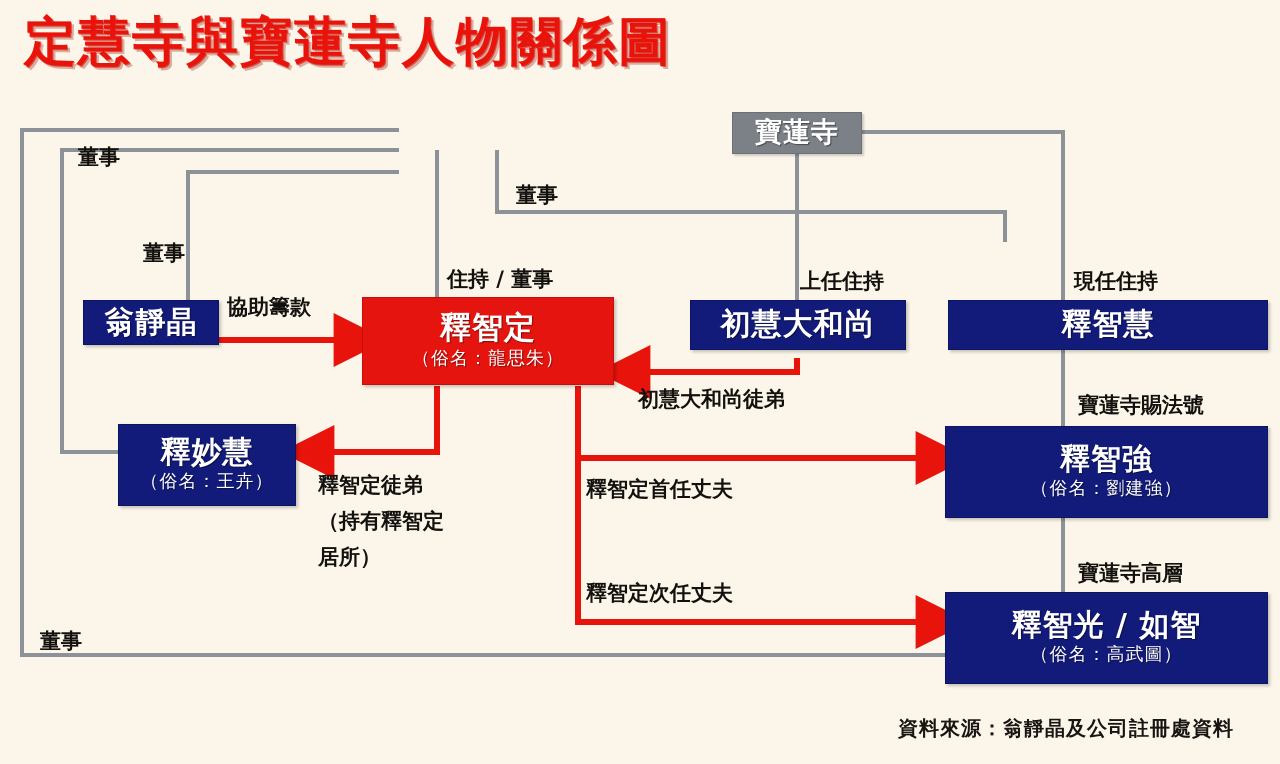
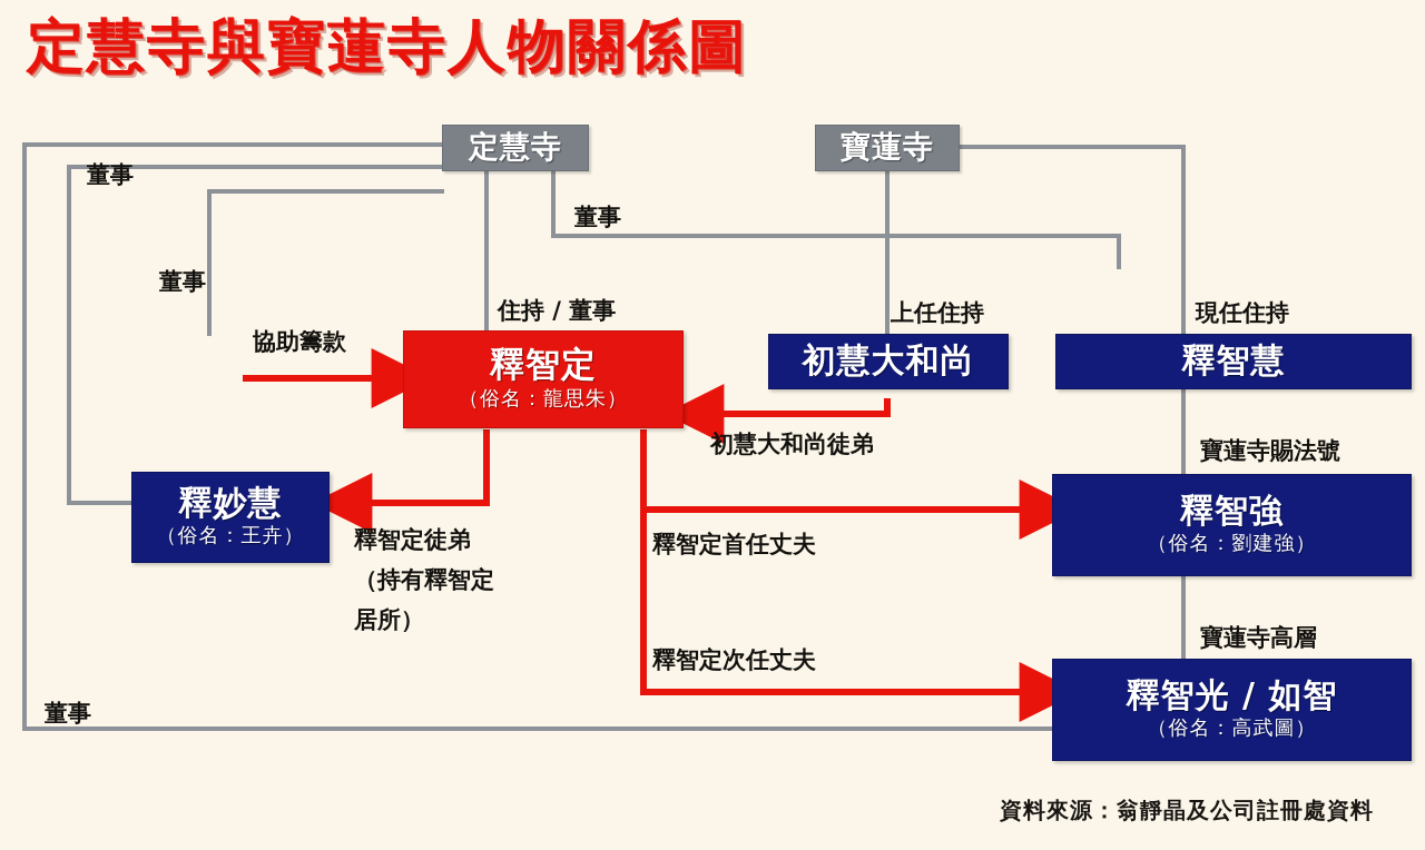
  定慧寺與寶蓮寺人物關係圖
+ 定慧寺
  寶蓮寺
- 翁靜晶
  釋智定
  （俗名：龍思朱）
  初慧大和尚
  釋智慧
  釋妙慧
  （俗名：王卉）
  釋智強
  （俗名：劉建強）
  釋智光 / 如智
  （俗名：高武圖）
  董事
  董事
  董事
  董事
  住持 / 董事
  協助籌款
  上任住持
  現任住持
  寶蓮寺賜法號
  寶蓮寺高層
  初慧大和尚徒弟
  釋智定徒弟
  （持有釋智定
  居所）
  釋智定首任丈夫
  釋智定次任丈夫
  資料來源：翁靜晶及公司註冊處資料
